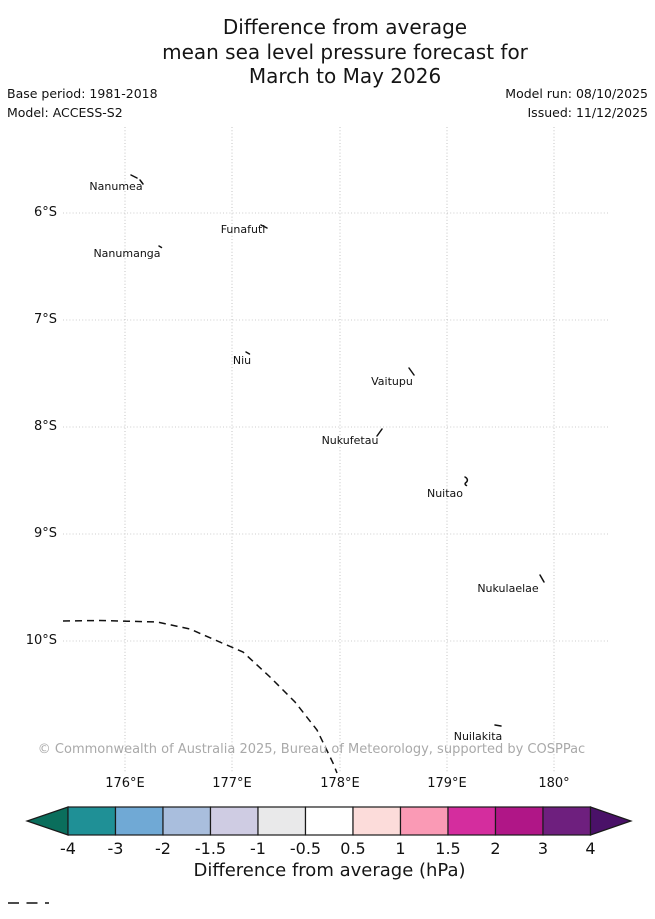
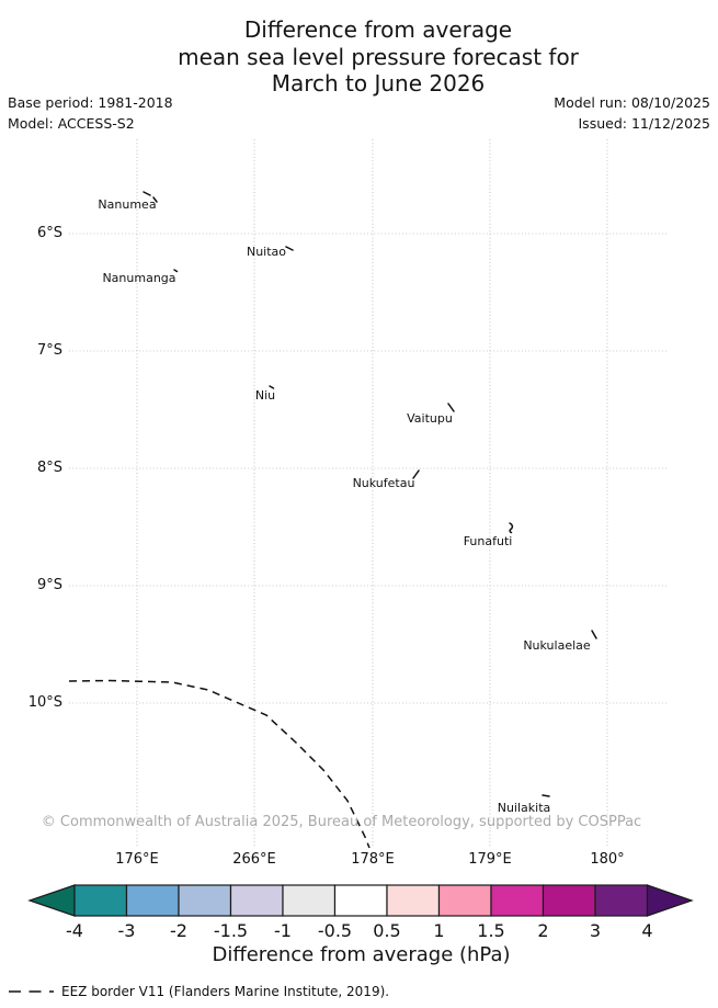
  Difference from average
  mean sea level pressure forecast for
- March to May 2026
+ March to June 2026
  Base period: 1981-2018
  Model: ACCESS-S2
  Model run: 08/10/2025
  Issued: 11/12/2025
  176°E
- 177°E
+ 266°E
  178°E
  179°E
  180°
  6°S
  7°S
  8°S
  9°S
  10°S
  Nanumea
- Funafuti
+ Nuitao
  Nanumanga
  Niu
  Vaitupu
  Nukufetau
- Nuitao
+ Funafuti
  Nukulaelae
  Nuilakita
  © Commonwealth of Australia 2025, Bureau of Meteorology, supported by COSPPac
  -4
  -3
  -2
  -1.5
  -1
  -0.5
  0.5
  1
  1.5
  2
  3
  4
  Difference from average (hPa)
+ EEZ border V11 (Flanders Marine Institute, 2019).
